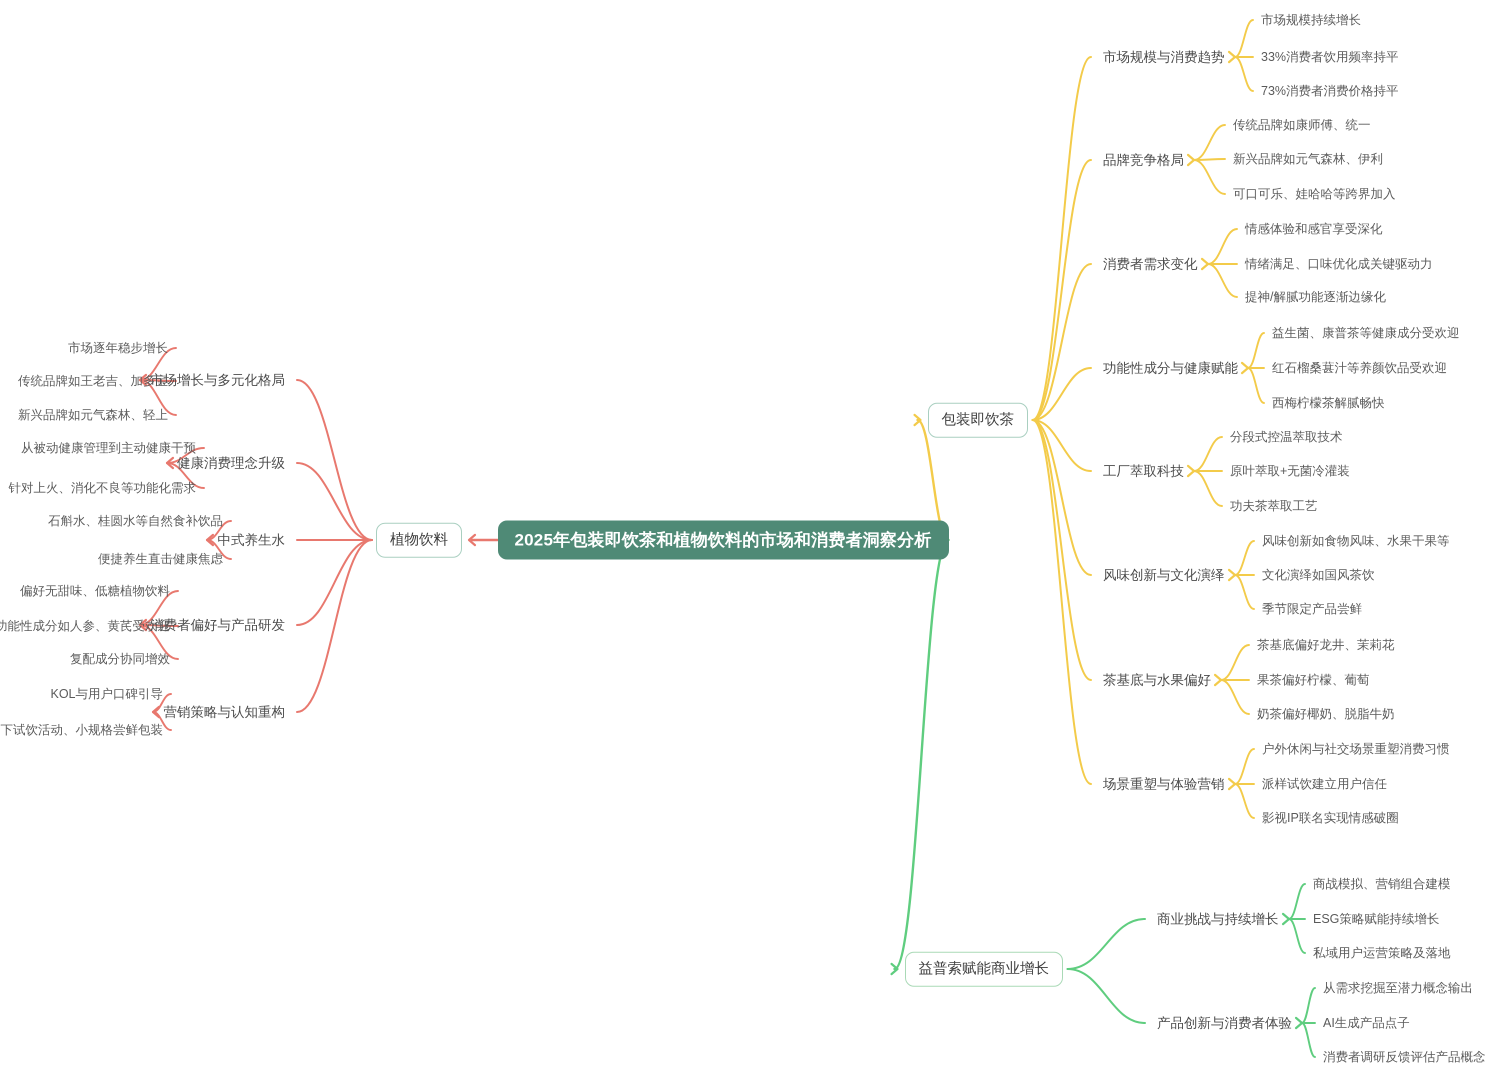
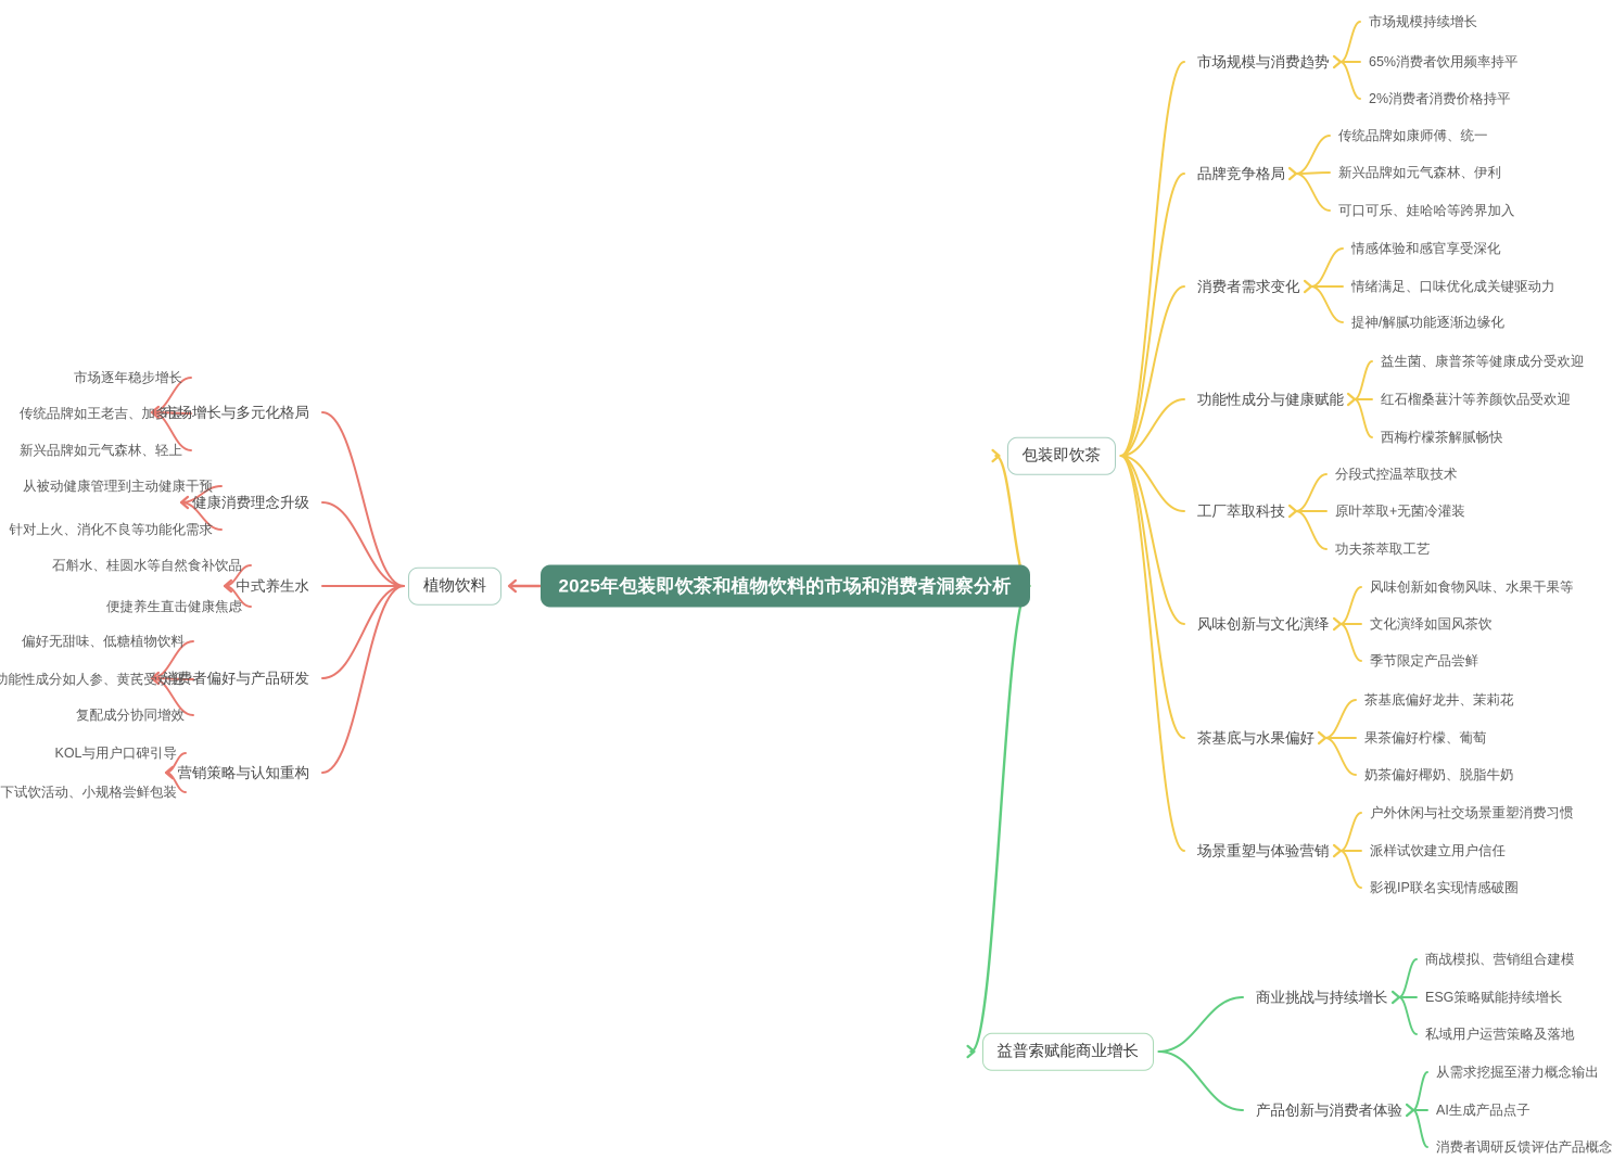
  2025年包装即饮茶和植物饮料的市场和消费者洞察分析
  植物饮料
  市场增长与多元化格局
  市场逐年稳步增长
  传统品牌如王老吉、加多宝
  新兴品牌如元气森林、轻上
  健康消费理念升级
  从被动健康管理到主动健康干预
  针对上火、消化不良等功能化需求
  中式养生水
  石斛水、桂圆水等自然食补饮品
  便捷养生直击健康焦虑
  消费者偏好与产品研发
  偏好无甜味、低糖植物饮料
  功能性成分如人参、黄芪受欢迎
  复配成分协同增效
  营销策略与认知重构
  KOL与用户口碑引导
  下试饮活动、小规格尝鲜包装
  包装即饮茶
  市场规模与消费趋势
  市场规模持续增长
- 33%消费者饮用频率持平
+ 65%消费者饮用频率持平
- 73%消费者消费价格持平
+ 2%消费者消费价格持平
  品牌竞争格局
  传统品牌如康师傅、统一
  新兴品牌如元气森林、伊利
  可口可乐、娃哈哈等跨界加入
  消费者需求变化
  情感体验和感官享受深化
  情绪满足、口味优化成关键驱动力
  提神/解腻功能逐渐边缘化
  功能性成分与健康赋能
  益生菌、康普茶等健康成分受欢迎
  红石榴桑葚汁等养颜饮品受欢迎
  西梅柠檬茶解腻畅快
  工厂萃取科技
  分段式控温萃取技术
  原叶萃取+无菌冷灌装
  功夫茶萃取工艺
  风味创新与文化演绎
  风味创新如食物风味、水果干果等
  文化演绎如国风茶饮
  季节限定产品尝鲜
  茶基底与水果偏好
  茶基底偏好龙井、茉莉花
  果茶偏好柠檬、葡萄
  奶茶偏好椰奶、脱脂牛奶
  场景重塑与体验营销
  户外休闲与社交场景重塑消费习惯
  派样试饮建立用户信任
  影视IP联名实现情感破圈
  益普索赋能商业增长
  商业挑战与持续增长
  商战模拟、营销组合建模
  ESG策略赋能持续增长
  私域用户运营策略及落地
  产品创新与消费者体验
  从需求挖掘至潜力概念输出
  AI生成产品点子
  消费者调研反馈评估产品概念
